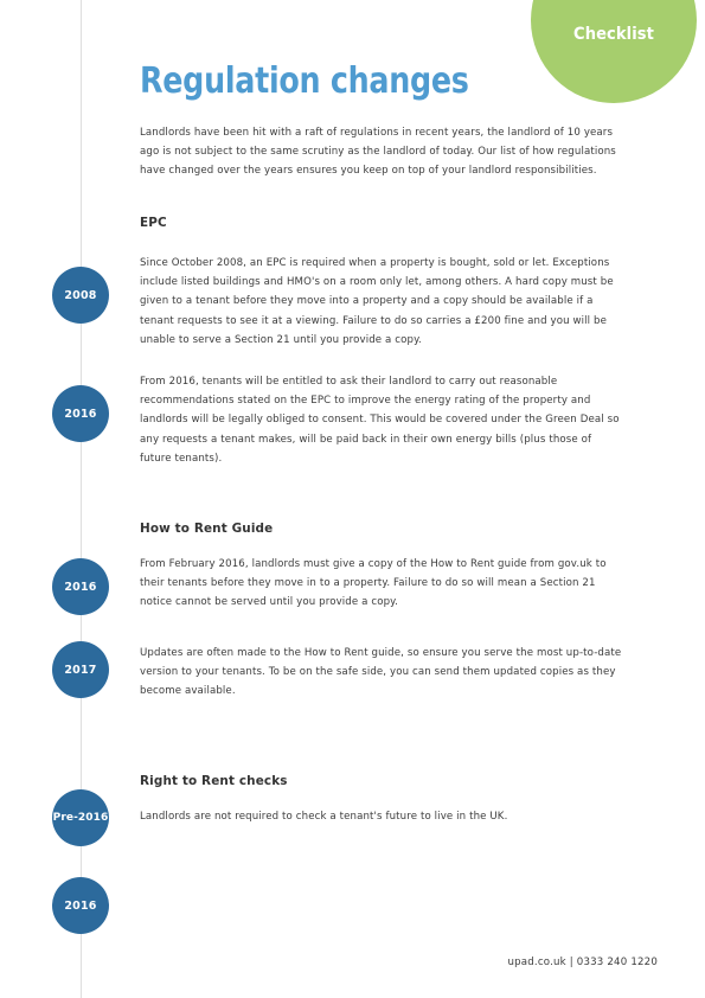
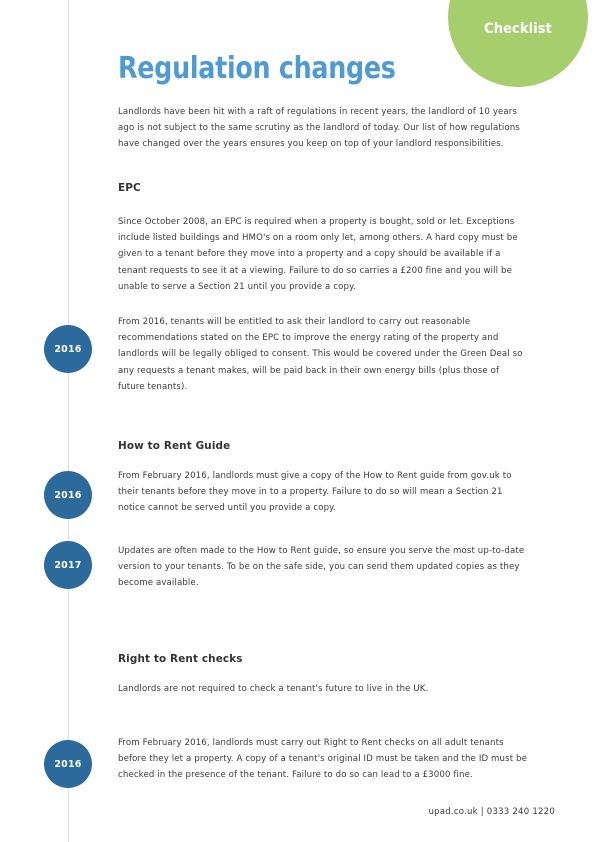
  Checklist
  Regulation changes
  Landlords have been hit with a raft of regulations in recent years, the landlord of 10 years ago is not subject to the same scrutiny as the landlord of today. Our list of how regulations have changed over the years ensures you keep on top of your landlord responsibilities.
  EPC
- 2008
  Since October 2008, an EPC is required when a property is bought, sold or let. Exceptions include listed buildings and HMO's on a room only let, among others. A hard copy must be given to a tenant before they move into a property and a copy should be available if a tenant requests to see it at a viewing. Failure to do so carries a £200 fine and you will be unable to serve a Section 21 until you provide a copy.
  2016
  From 2016, tenants will be entitled to ask their landlord to carry out reasonable recommendations stated on the EPC to improve the energy rating of the property and landlords will be legally obliged to consent. This would be covered under the Green Deal so any requests a tenant makes, will be paid back in their own energy bills (plus those of future tenants).
  How to Rent Guide
  2016
  From February 2016, landlords must give a copy of the How to Rent guide from gov.uk to their tenants before they move in to a property. Failure to do so will mean a Section 21 notice cannot be served until you provide a copy.
  2017
  Updates are often made to the How to Rent guide, so ensure you serve the most up-to-date version to your tenants. To be on the safe side, you can send them updated copies as they become available.
  Right to Rent checks
- Pre-2016
  Landlords are not required to check a tenant's future to live in the UK.
  2016
+ From February 2016, landlords must carry out Right to Rent checks on all adult tenants before they let a property. A copy of a tenant's original ID must be taken and the ID must be checked in the presence of the tenant. Failure to do so can lead to a £3000 fine.
  upad.co.uk | 0333 240 1220
